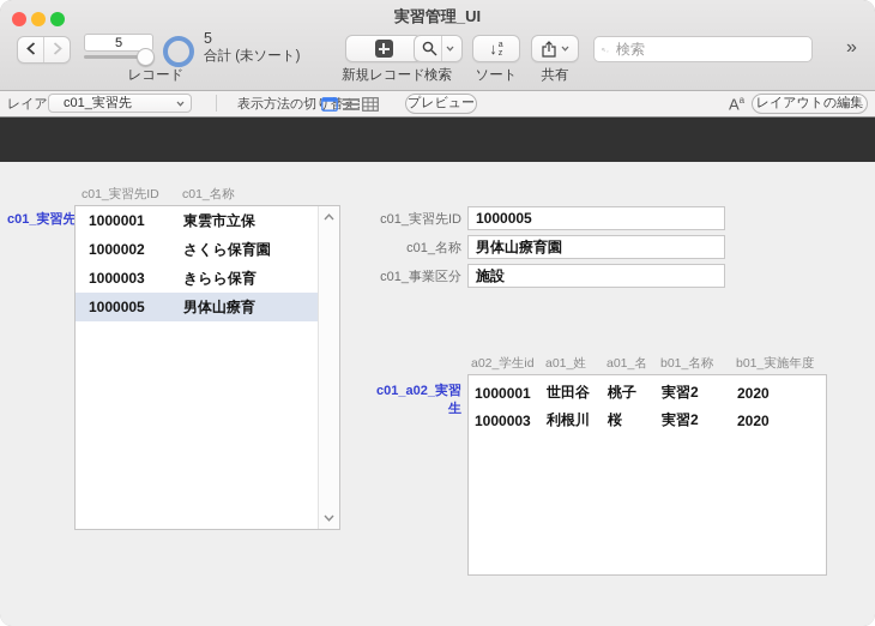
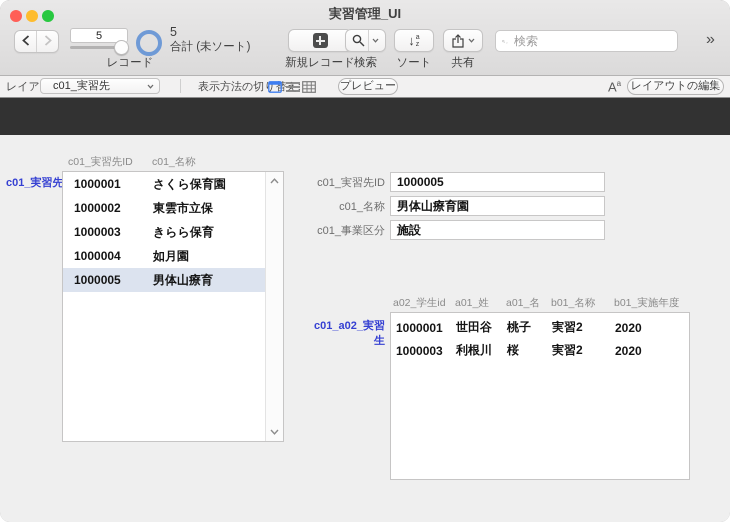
  実習管理_UI
  5
  レコード
  5
  合計 (未ソート)
  新規レコード
  検索
  ↓
  ソート
  共有
  検索
  »
  c01_実習先
  表示方法の切り
  プレビュー
  Aa
  レイアウトの編集
  c01_実習先
  c01_実習先ID
  c01_名称
  1000001
- 東雲市立保
+ さくら保育園
  1000002
- さくら保育園
+ 東雲市立保
  1000003
  きらら保育
+ 1000004
+ 如月園
  1000005
  男体山療育
  c01_実習先ID
  1000005
  c01_名称
  男体山療育園
  c01_事業区分
  施設
  c01_a02_実習生
  a02_学生id
  a01_姓
  a01_名
  b01_名称
  b01_実施年度
  1000001
  世田谷
  桃子
  実習2
  2020
  1000003
  利根川
  桜
  実習2
  2020
